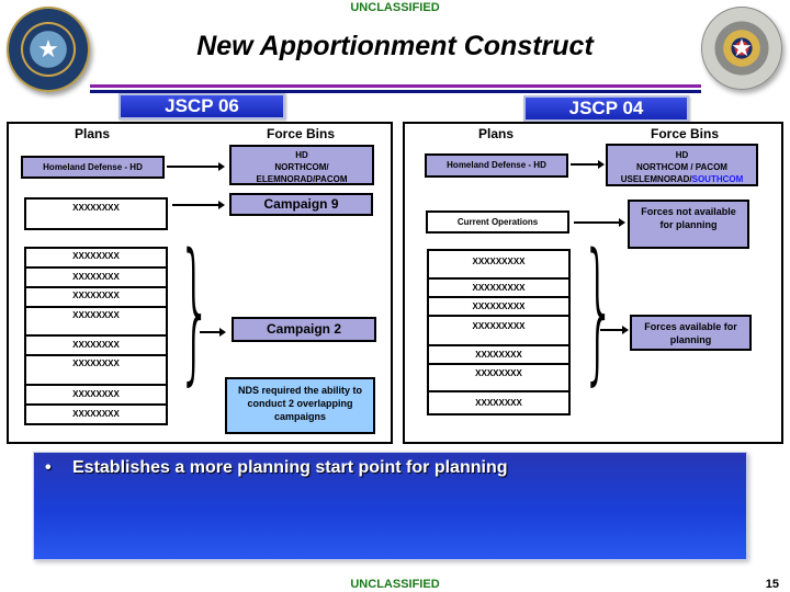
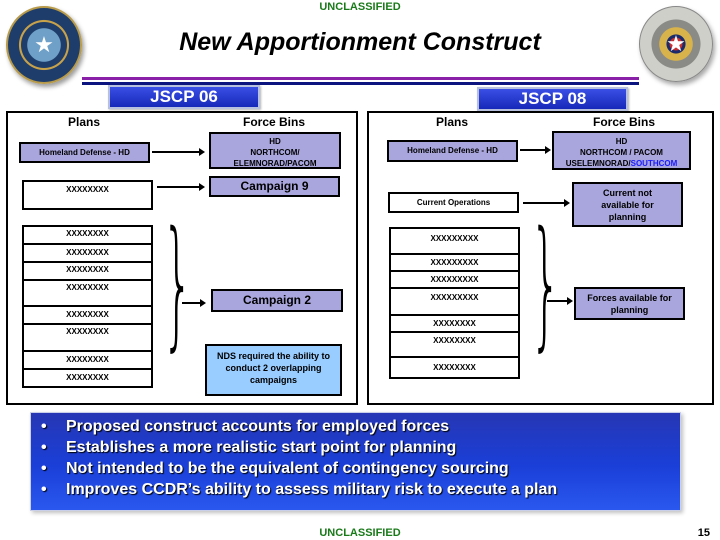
  UNCLASSIFIED
  ★
  New Apportionment Construct
  ★
  JSCP 06
- JSCP 04
+ JSCP 08
  Plans
  Force Bins
  Homeland Defense - HD
  HD
  NORTHCOM/
  ELEMNORAD/PACOM
  XXXXXXXX
  Campaign 9
  XXXXXXXX
  XXXXXXXX
  XXXXXXXX
  XXXXXXXX
  XXXXXXXX
  XXXXXXXX
  XXXXXXXX
  XXXXXXXX
  }
  Campaign 2
  NDS required the ability to conduct 2 overlapping campaigns
  Plans
  Force Bins
  Homeland Defense - HD
  HD
  NORTHCOM / PACOM
  USELEMNORAD/SOUTHCOM
  Current Operations
- Forces not available for planning
+ Current not available for planning
  XXXXXXXXX
  XXXXXXXXX
  XXXXXXXXX
  XXXXXXXXX
  XXXXXXXX
  XXXXXXXX
  XXXXXXXX
  }
  Forces available for planning
+ • Proposed construct accounts for employed forces
- • Establishes a more planning start point for planning
+ • Establishes a more realistic start point for planning
+ • Not intended to be the equivalent of contingency sourcing
+ • Improves CCDR’s ability to assess military risk to execute a plan
  UNCLASSIFIED
  15
